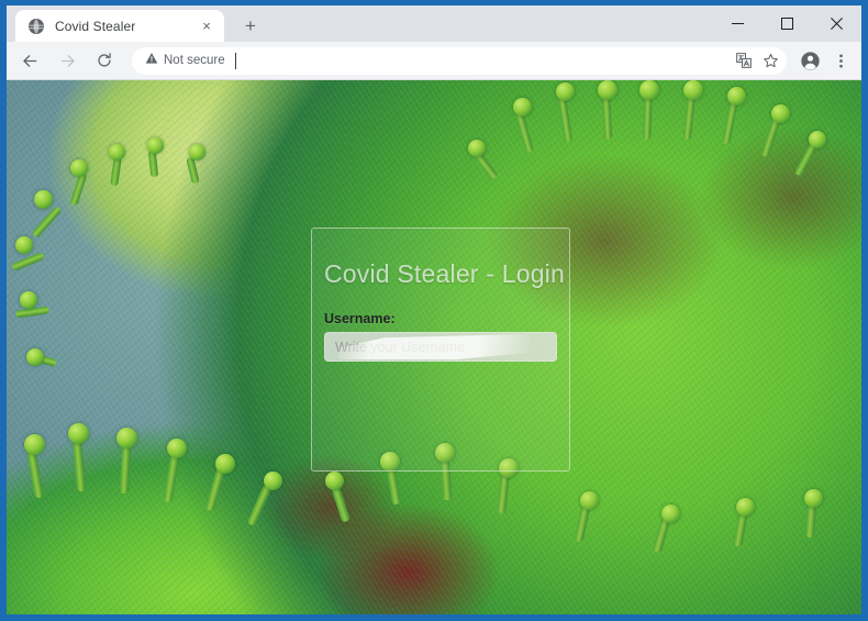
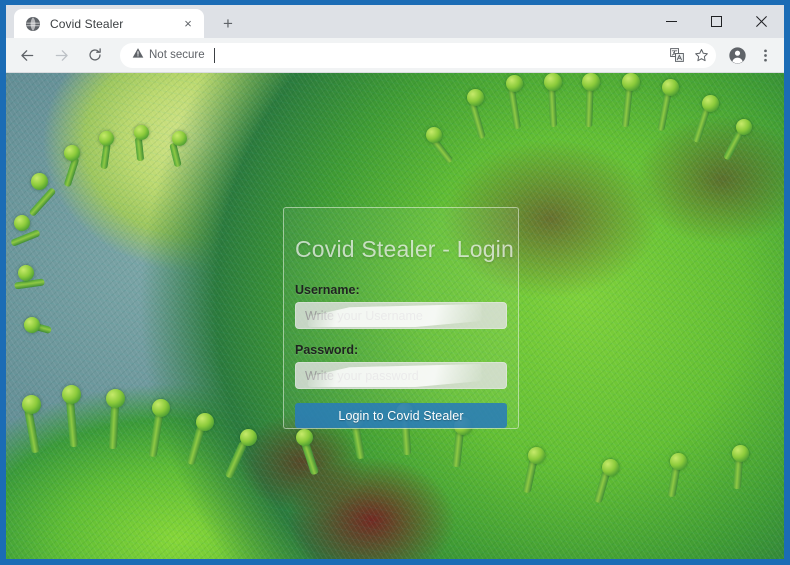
  Covid Stealer
  ×
  +
  Not secure
  Covid Stealer - Login
  Username:
  Write your Username
+ Password:
+ Write your password
+ Login to Covid Stealer
